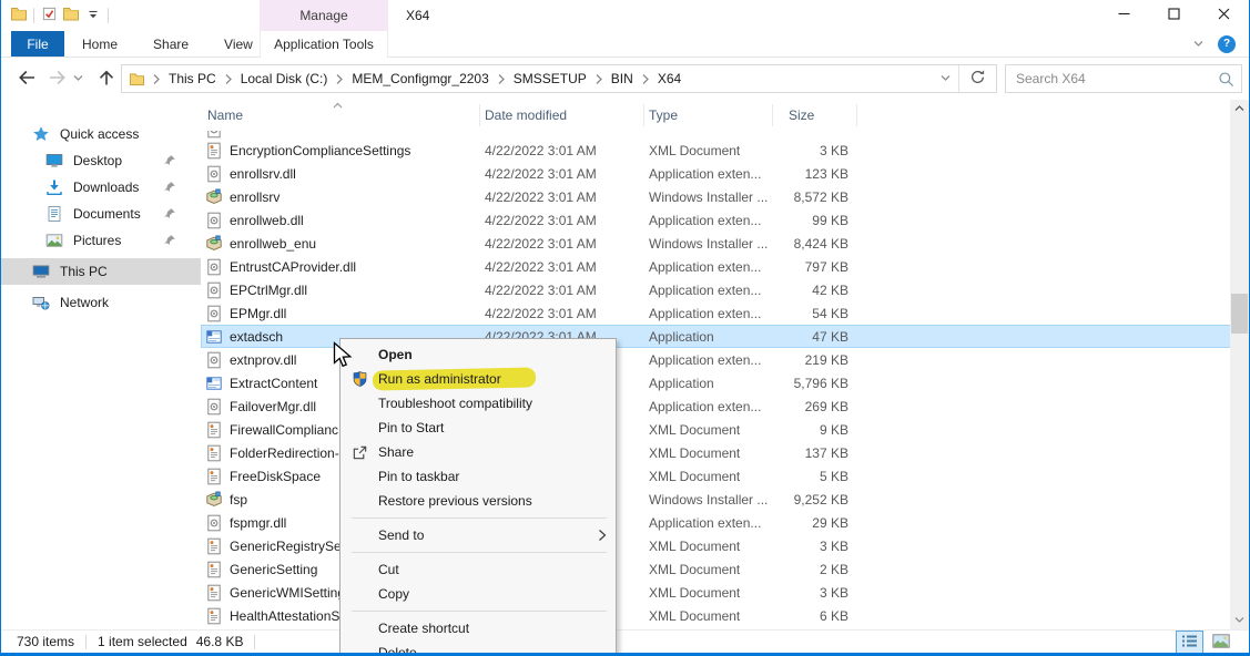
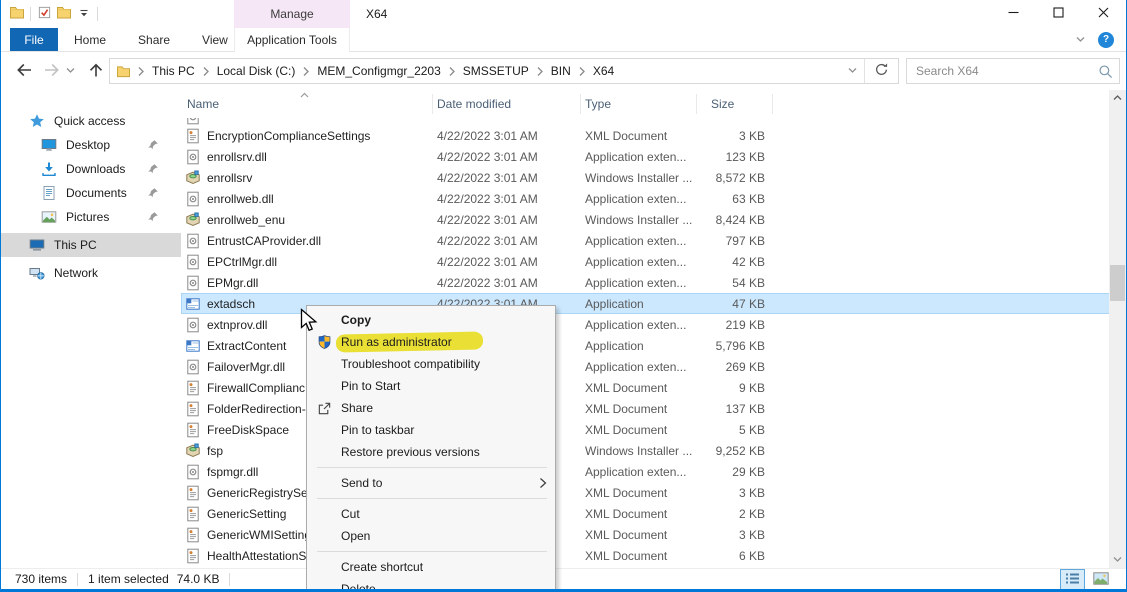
  Manage
  X64
  File
  Home
  Share
  View
  Application Tools
  ?
  This PC
  Local Disk (C:)
  MEM_Configmgr_2203
  SMSSETUP
  BIN
  X64
  Search X64
  Quick access
  Desktop
  Downloads
  Documents
  Pictures
  This PC
  Network
  Name
  Date modified
  Type
  Size
  EncryptionComplianceSettings
  4/22/2022 3:01 AM
  XML Document
  3 KB
  enrollsrv.dll
  4/22/2022 3:01 AM
  Application exten...
  123 KB
  enrollsrv
  4/22/2022 3:01 AM
  Windows Installer ...
  8,572 KB
  enrollweb.dll
  4/22/2022 3:01 AM
  Application exten...
- 99 KB
+ 63 KB
  enrollweb_enu
  4/22/2022 3:01 AM
  Windows Installer ...
  8,424 KB
  EntrustCAProvider.dll
  4/22/2022 3:01 AM
  Application exten...
  797 KB
  EPCtrlMgr.dll
  4/22/2022 3:01 AM
  Application exten...
  42 KB
  EPMgr.dll
  4/22/2022 3:01 AM
  Application exten...
  54 KB
  extadsch
  4/22/2022 3:01 AM
  Application
  47 KB
  extnprov.dll
  Application exten...
  219 KB
  ExtractContent
  Application
  5,796 KB
  FailoverMgr.dll
  Application exten...
  269 KB
  FirewallComplianc
  XML Document
  9 KB
  FolderRedirection-
  XML Document
  137 KB
  FreeDiskSpace
  XML Document
  5 KB
  fsp
  Windows Installer ...
  9,252 KB
  fspmgr.dll
  Application exten...
  29 KB
  GenericRegistrySe
  XML Document
  3 KB
  GenericSetting
  XML Document
  2 KB
  GenericWMISettin
  XML Document
  3 KB
  HealthAttestationS
  XML Document
  6 KB
  730 items
  1 item selected
- 46.8 KB
+ 74.0 KB
- Open
+ Copy
  Run as administrator
  Troubleshoot compatibility
  Pin to Start
  Share
  Pin to taskbar
  Restore previous versions
  Send to
  Cut
- Copy
+ Open
  Create shortcut
